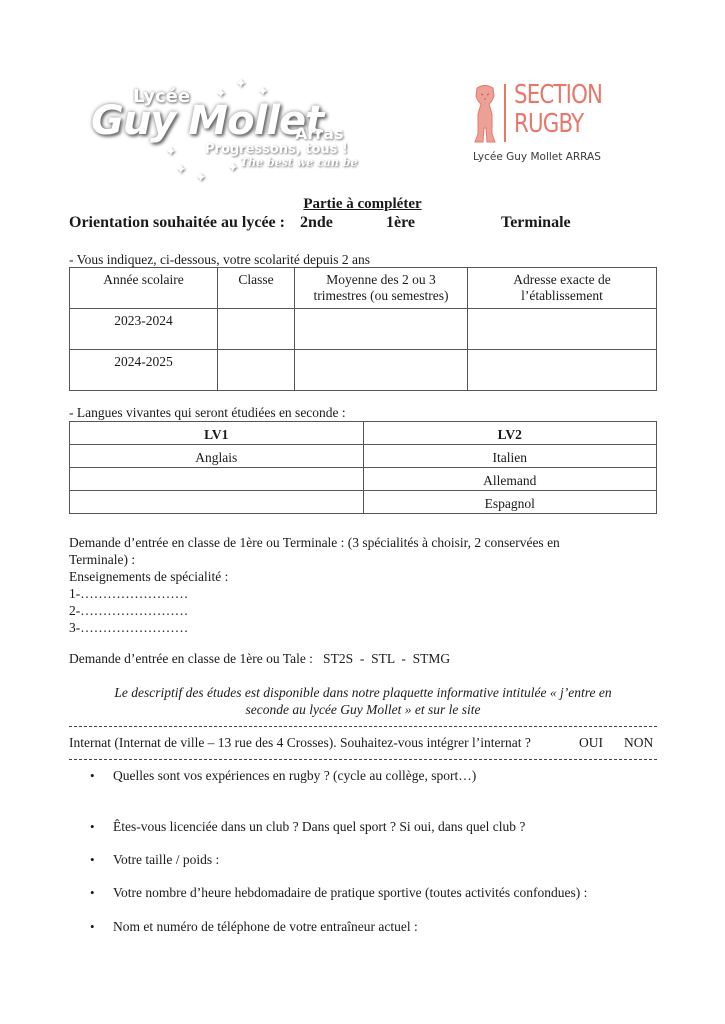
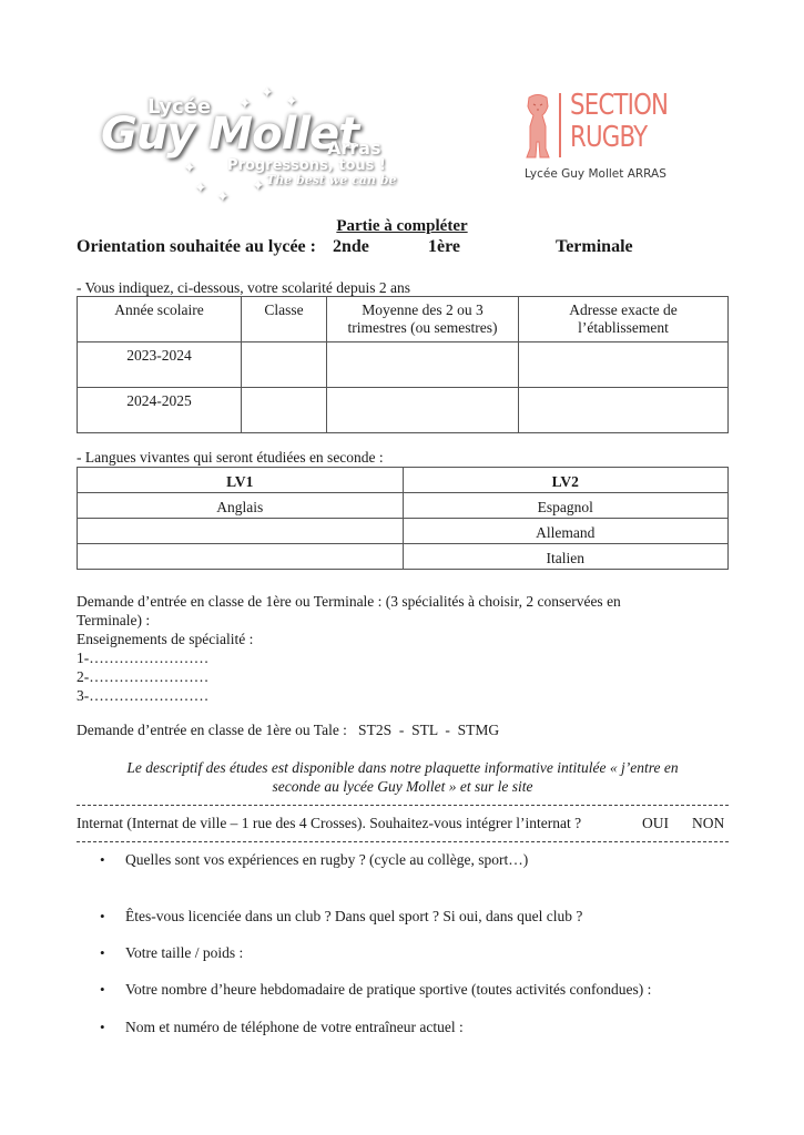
  ✦
  ✦
  ✦
  ✦
  ✦
  ✦
  ✦
  Lycée
  Guy Mollet
  Arras
  Progressons, tous !
  The best we can be
  SECTION
  RUGBY
  Lycée Guy Mollet ARRAS
  Partie à compléter
  Orientation souhaitée au lycée :
  2nde
  1ère
  Terminale
  - Vous indiquez, ci-dessous, votre scolarité depuis 2 ans
  Année scolaire	Classe	Moyenne des 2 ou 3 trimestres (ou semestres)	Adresse exacte de l’établissement
  2023-2024
  2024-2025
  - Langues vivantes qui seront étudiées en seconde :
  LV1	LV2
- Anglais	Italien
+ Anglais	Espagnol
  	Allemand
- 	Espagnol
+ 	Italien
  Demande d’entrée en classe de 1ère ou Terminale : (3 spécialités à choisir, 2 conservées en
  Terminale) :
  Enseignements de spécialité :
  1-……………………
  2-……………………
  3-……………………
  Demande d’entrée en classe de 1ère ou Tale : ST2S - STL - STMG
  Le descriptif des études est disponible dans notre plaquette informative intitulée « j’entre en
  seconde au lycée Guy Mollet » et sur le site
- Internat (Internat de ville – 13 rue des 4 Crosses). Souhaitez-vous intégrer l’internat ?
+ Internat (Internat de ville – 1 rue des 4 Crosses). Souhaitez-vous intégrer l’internat ?
  OUI
  NON
  •
  Quelles sont vos expériences en rugby ? (cycle au collège, sport…)
  •
  Êtes-vous licenciée dans un club ? Dans quel sport ? Si oui, dans quel club ?
  •
  Votre taille / poids :
  •
  Votre nombre d’heure hebdomadaire de pratique sportive (toutes activités confondues) :
  •
  Nom et numéro de téléphone de votre entraîneur actuel :
